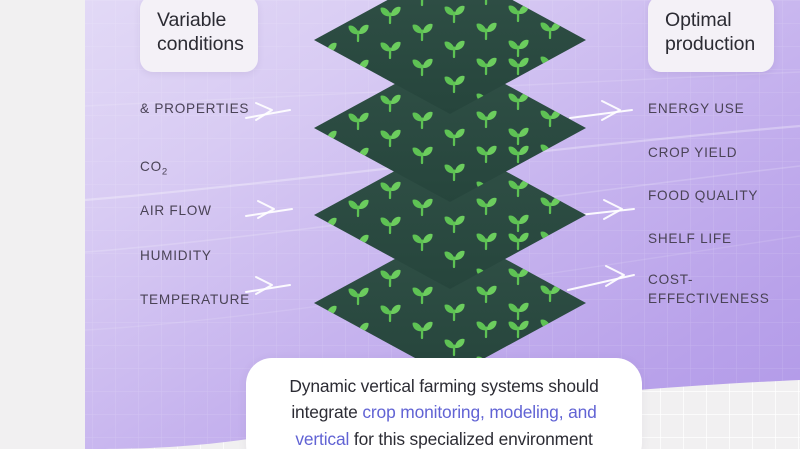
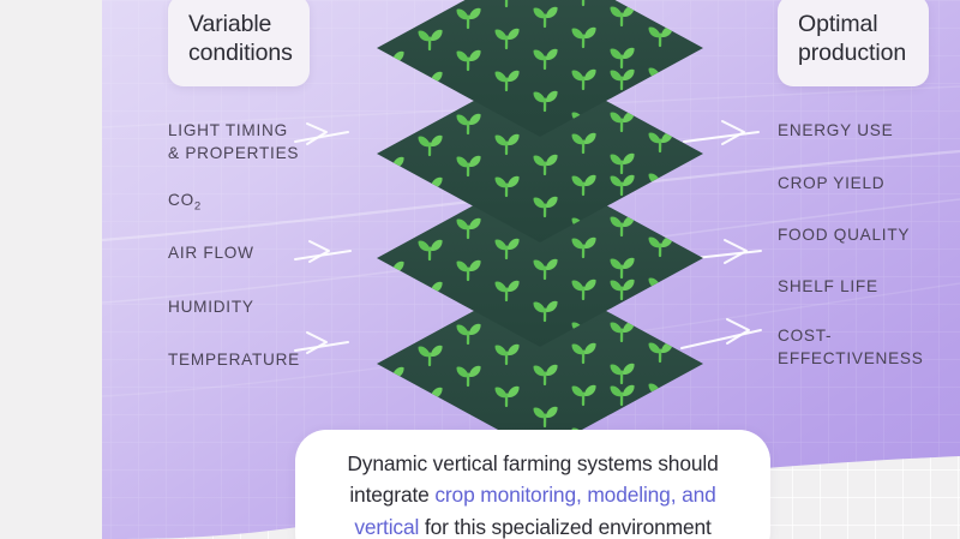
  Variable
  conditions
  Optimal
  production
+ LIGHT TIMING
  & PROPERTIES
  CO2
  AIR FLOW
  HUMIDITY
  TEMPERATURE
  ENERGY USE
  CROP YIELD
  FOOD QUALITY
  SHELF LIFE
  COST-
  EFFECTIVENESS
  Dynamic vertical farming systems should integrate crop monitoring, modeling, and vertical for this specialized environment
